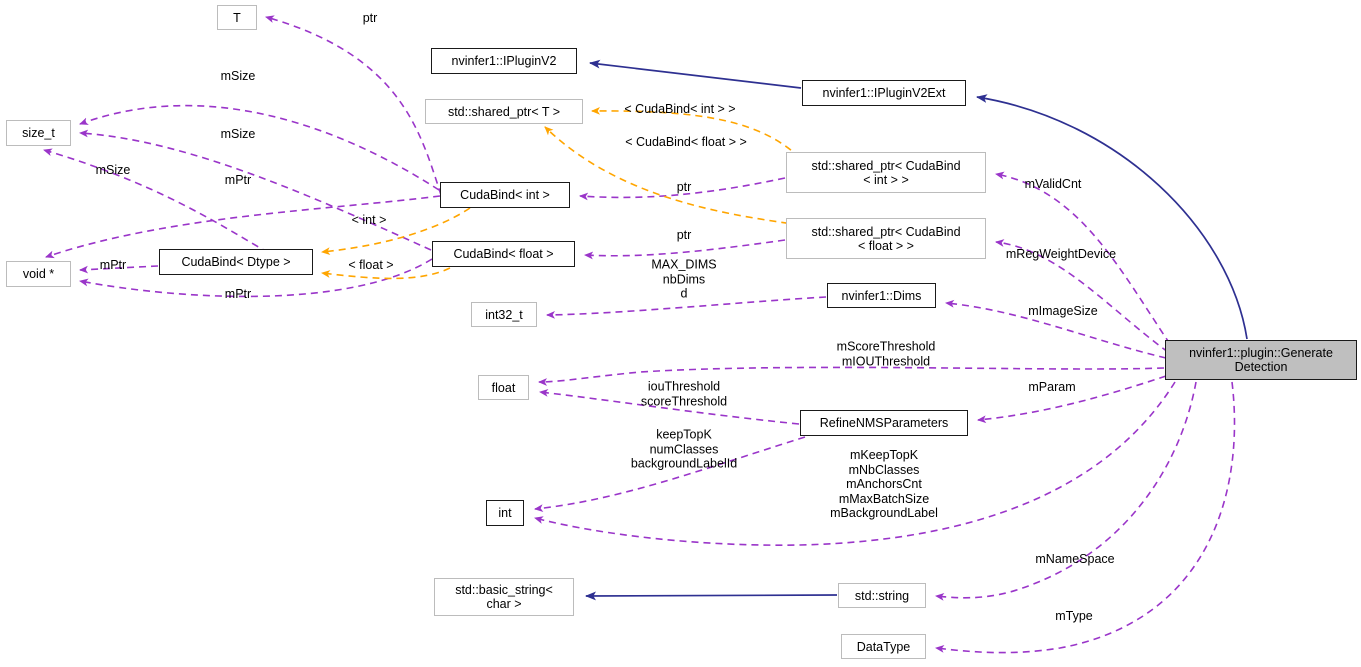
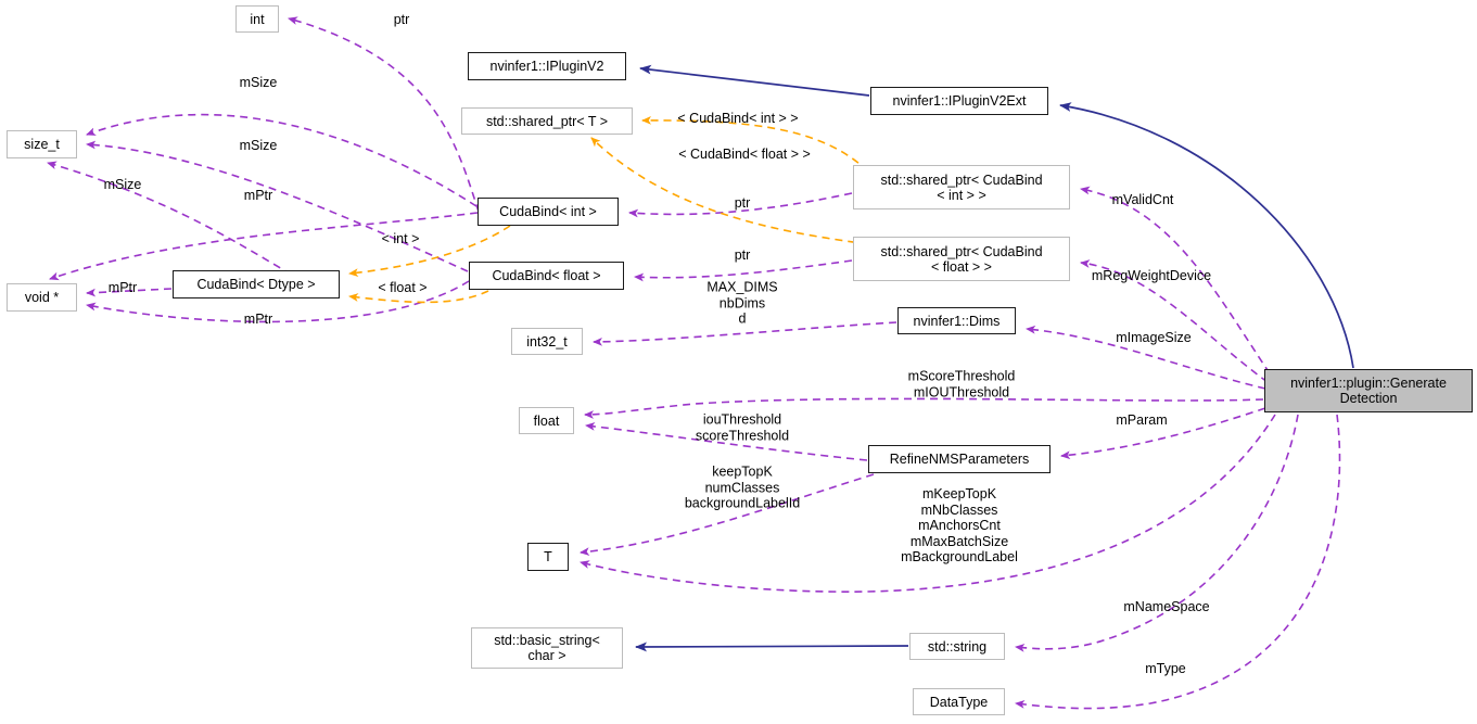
- T
+ int
  nvinfer1::IPluginV2
  nvinfer1::IPluginV2Ext
  std::shared_ptr< T >
  size_t
  std::shared_ptr< CudaBind
  < int > >
  CudaBind< int >
  std::shared_ptr< CudaBind
  < float > >
  CudaBind< float >
  CudaBind< Dtype >
  void *
  nvinfer1::Dims
  int32_t
  nvinfer1::plugin::Generate
  Detection
  float
  RefineNMSParameters
- int
+ T
  std::basic_string<
  char >
  std::string
  DataType
  ptr
  mSize
  < CudaBind< int > >
  mSize
  < CudaBind< float > >
  mSize
  mPtr
  ptr
  mValidCnt
  < int >
  ptr
  mRegWeightDevice
  < float >
  mPtr
  MAX_DIMS
  nbDims
  d
  mPtr
  mImageSize
  mScoreThreshold
  mIOUThreshold
  mParam
  iouThreshold
  scoreThreshold
  keepTopK
  numClasses
  backgroundLabelId
  mKeepTopK
  mNbClasses
  mAnchorsCnt
  mMaxBatchSize
  mBackgroundLabel
  mNameSpace
  mType
